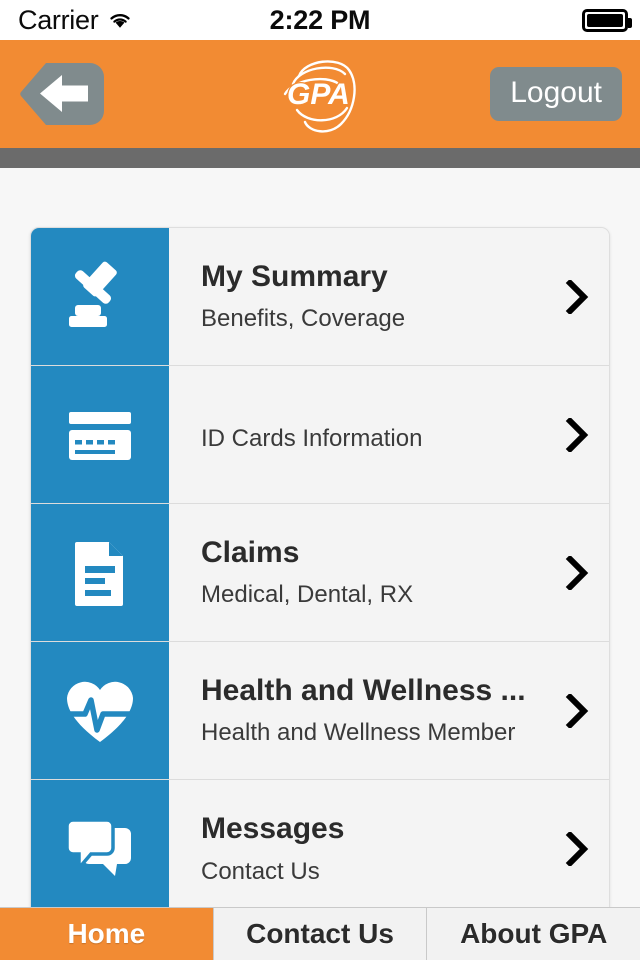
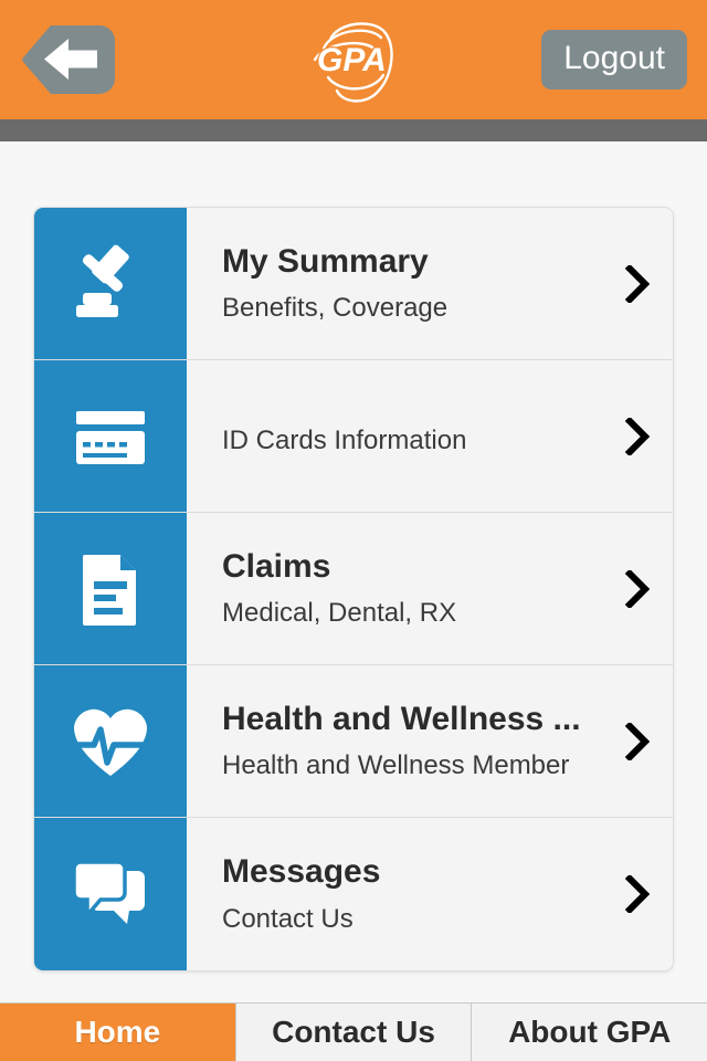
- Carrier
- 2:22 PM
  GPA
  Logout
  My Summary
  Benefits, Coverage
  ID Cards Information
  Claims
  Medical, Dental, RX
  Health and Wellness ...
  Health and Wellness Member
  Messages
  Contact Us
  Home
  Contact Us
  About GPA
